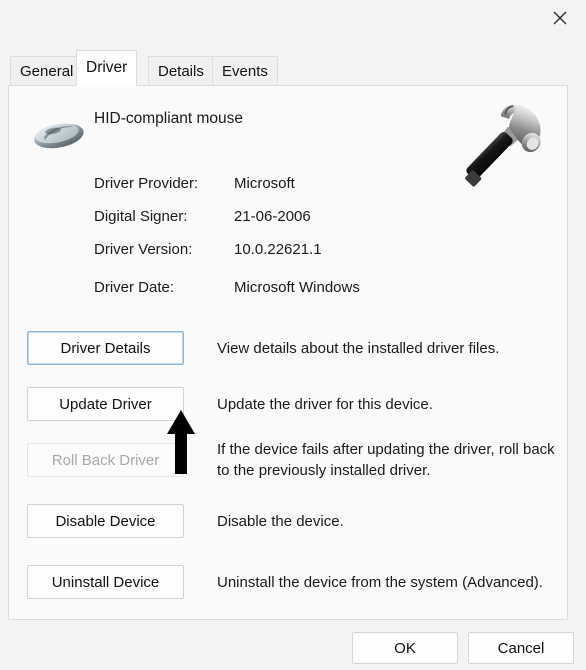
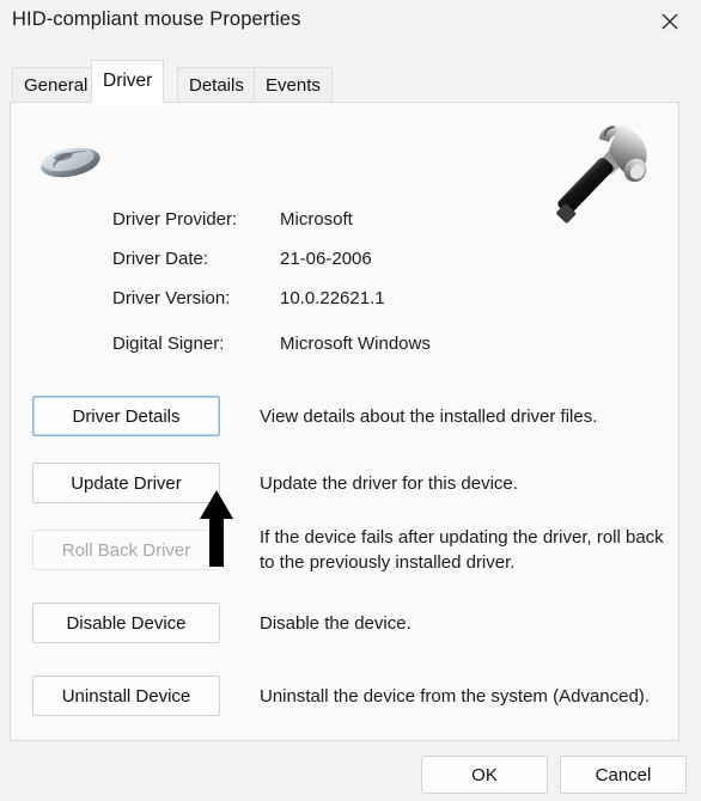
+ HID-compliant mouse Properties
  General
  Driver
  Details
  Events
- HID-compliant mouse
  Driver Provider:
  Microsoft
- Digital Signer:
+ Driver Date:
  21-06-2006
  Driver Version:
  10.0.22621.1
- Driver Date:
+ Digital Signer:
  Microsoft Windows
  Driver Details
  View details about the installed driver files.
  Update Driver
  Update the driver for this device.
  Roll Back Driver
  If the device fails after updating the driver, roll back to the previously installed driver.
  Disable Device
  Disable the device.
  Uninstall Device
  Uninstall the device from the system (Advanced).
  OK
  Cancel
